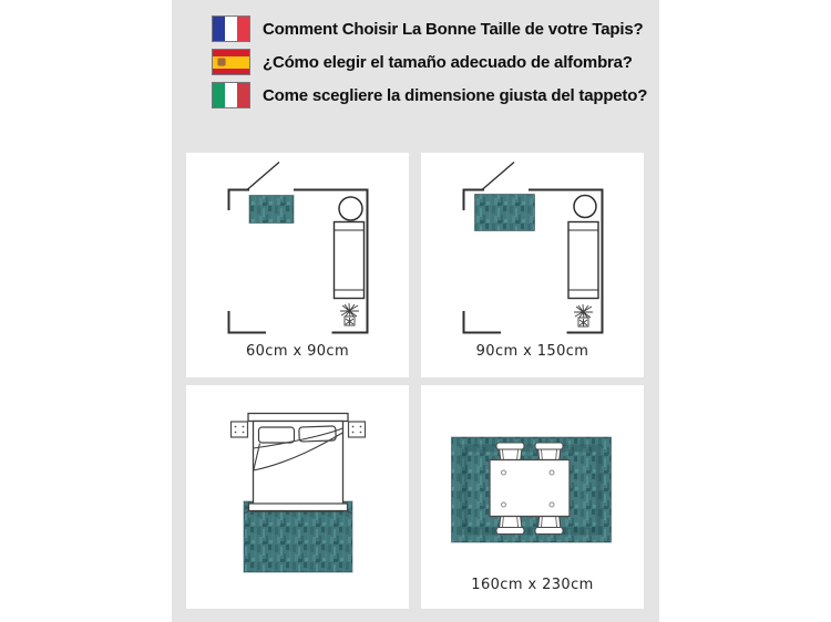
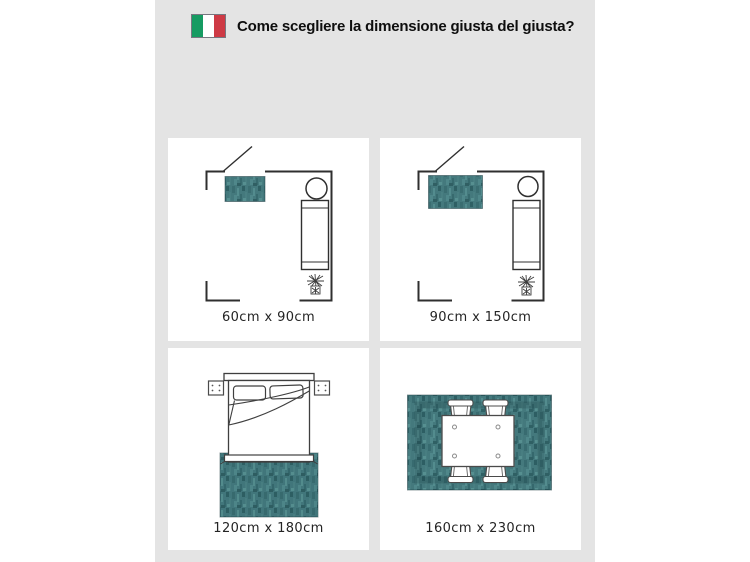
- Comment Choisir La Bonne Taille de votre Tapis?
- ¿Cómo elegir el tamaño adecuado de alfombra?
- Come scegliere la dimensione giusta del tappeto?
+ Come scegliere la dimensione giusta del giusta?
  60cm x 90cm
  90cm x 150cm
+ 120cm x 180cm
  160cm x 230cm
